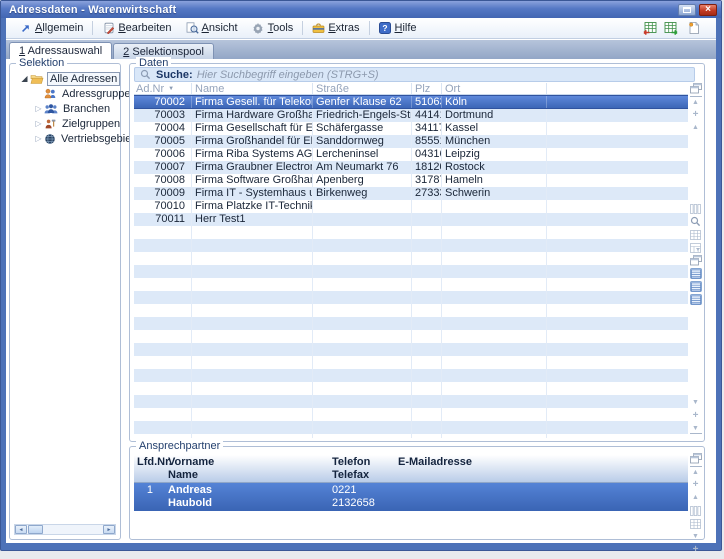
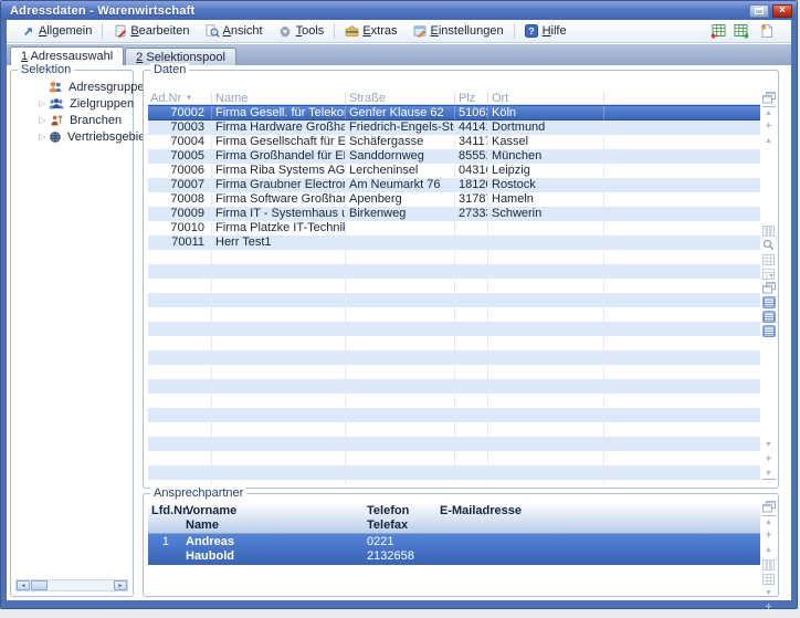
  Adressdaten - Warenwirtschaft
  ×
  Allgemein
  Bearbeiten
  Ansicht
  Tools
  Extras
+ Einstellungen
  ?
  Hilfe
  1 Adressauswahl
  2 Selektionspool
  Selektion
- ◢
- Alle Adressen
  Adressgruppe
  ▷
- Branchen
+ Zielgruppen
  ▷
- Zielgruppen
+ Branchen
  ▷
  Vertriebsgebi
  Daten
- Suche:
- Hier Suchbegriff eingeben (STRG+S)
  Ad.Nr
  Name
  Straße
  Plz
  Ort
  70002
  Genfer Klause 62
  5106
  Köln
  70003
  Friedrich-Engels-Str
  4414
  Dortmund
  70004
  Schäfergasse
  34117
  Kassel
  70005
  Firma Großhandel für E
  Sanddornweg
  8555
  München
  70006
  Firma Riba Systems AG
  Lercheninsel
  0431
  Leipzig
  70007
  Firma Graubner Electron
  Am Neumarkt 76
  1812
  Rostock
  70008
  Apenberg
  3178
  Hameln
  70009
  Birkenweg
  2733
  Schwerin
  70010
  Firma Platzke IT-Technik
  70011
  Herr Test1
  +
  +
  Ansprechpartner
  Vorname
  Name
  Telefon
  Telefax
  E-Mailadresse
  1
  Andreas
  Haubold
  0221 2132658
  +
  +
